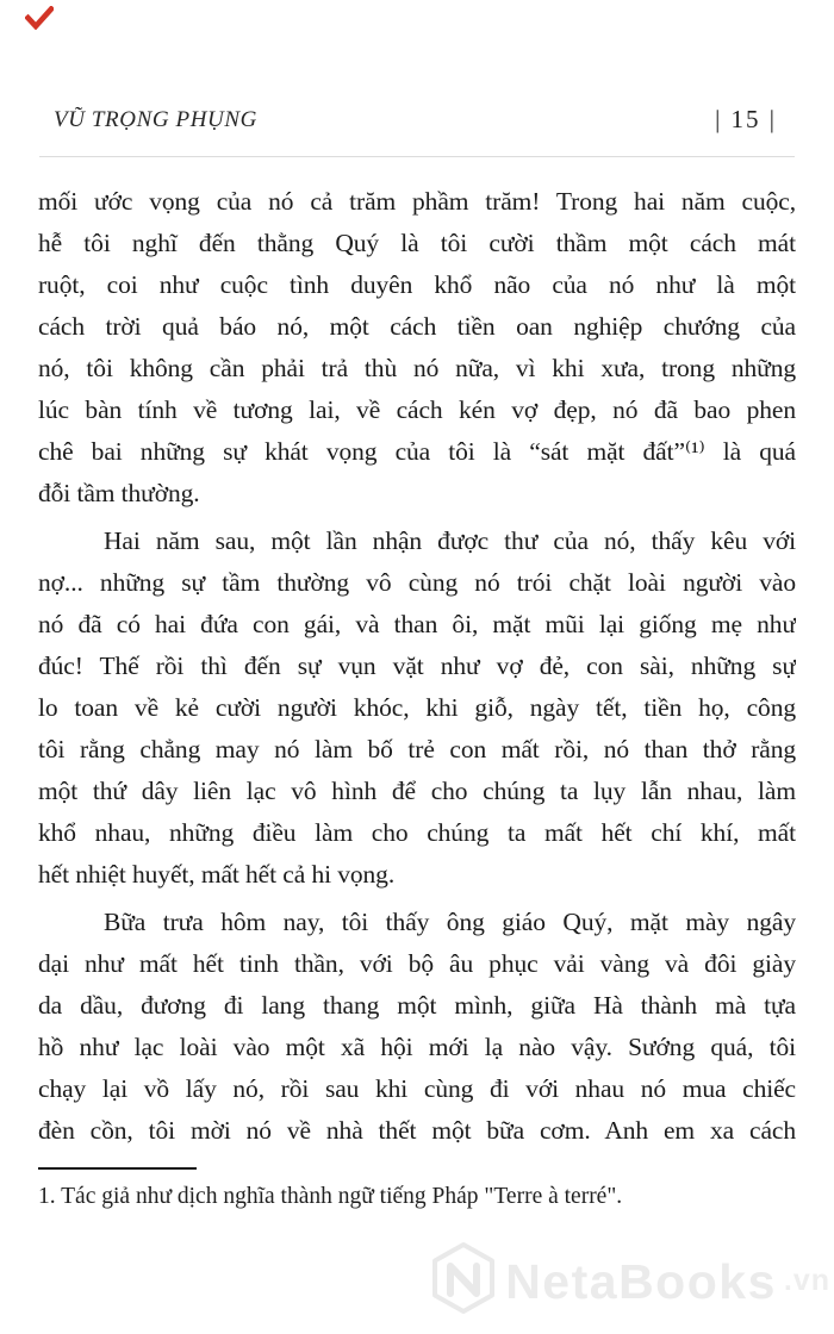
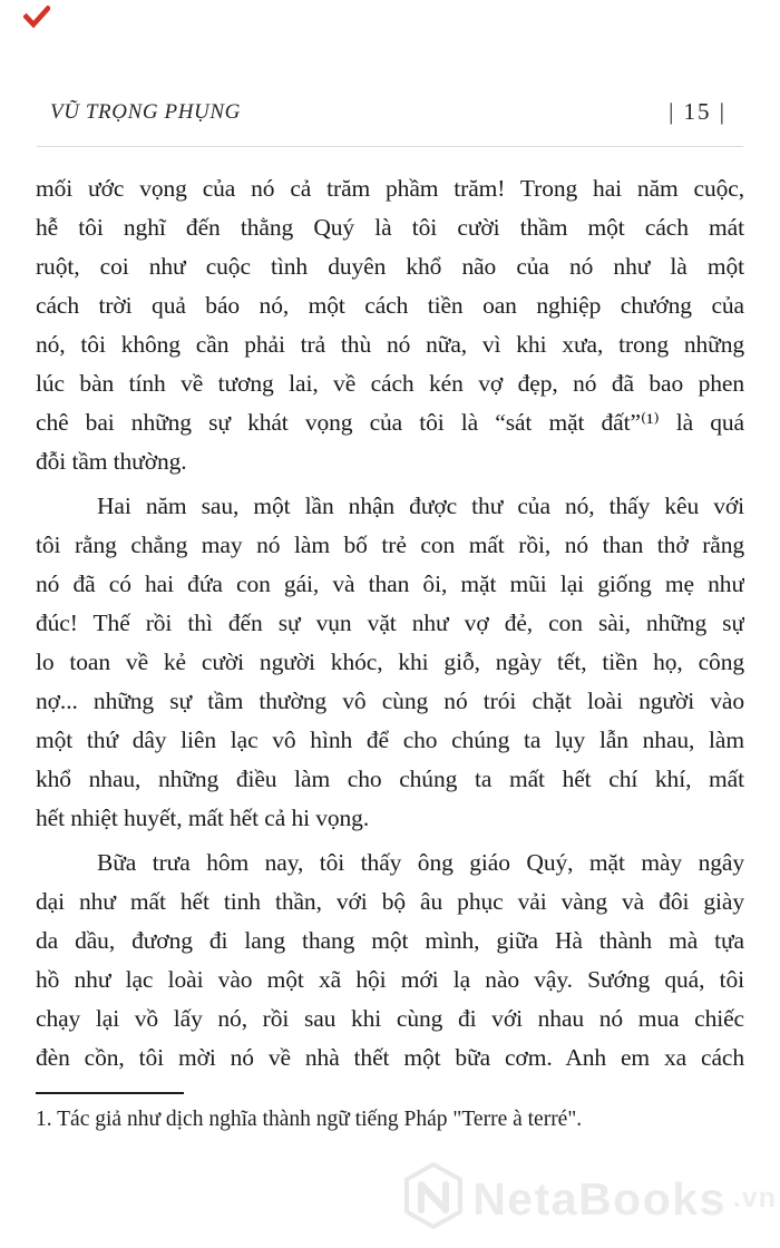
  VŨ TRỌNG PHỤNG
  | 15 |
  mối ước vọng của nó cả trăm phầm trăm! Trong hai năm cuộc,
  hễ tôi nghĩ đến thằng Quý là tôi cười thầm một cách mát
  ruột, coi như cuộc tình duyên khổ não của nó như là một
  cách trời quả báo nó, một cách tiền oan nghiệp chướng của
  nó, tôi không cần phải trả thù nó nữa, vì khi xưa, trong những
  lúc bàn tính về tương lai, về cách kén vợ đẹp, nó đã bao phen
  chê bai những sự khát vọng của tôi là “sát mặt đất”⁽¹⁾ là quá
  đỗi tầm thường.
  Hai năm sau, một lần nhận được thư của nó, thấy kêu với
- nợ... những sự tầm thường vô cùng nó trói chặt loài người vào
+ tôi rằng chẳng may nó làm bố trẻ con mất rồi, nó than thở rằng
  nó đã có hai đứa con gái, và than ôi, mặt mũi lại giống mẹ như
  đúc! Thế rồi thì đến sự vụn vặt như vợ đẻ, con sài, những sự
  lo toan về kẻ cười người khóc, khi giỗ, ngày tết, tiền họ, công
- tôi rằng chẳng may nó làm bố trẻ con mất rồi, nó than thở rằng
+ nợ... những sự tầm thường vô cùng nó trói chặt loài người vào
  một thứ dây liên lạc vô hình để cho chúng ta lụy lẫn nhau, làm
  khổ nhau, những điều làm cho chúng ta mất hết chí khí, mất
  hết nhiệt huyết, mất hết cả hi vọng.
  Bữa trưa hôm nay, tôi thấy ông giáo Quý, mặt mày ngây
  dại như mất hết tinh thần, với bộ âu phục vải vàng và đôi giày
  da dầu, đương đi lang thang một mình, giữa Hà thành mà tựa
  hồ như lạc loài vào một xã hội mới lạ nào vậy. Sướng quá, tôi
  chạy lại vồ lấy nó, rồi sau khi cùng đi với nhau nó mua chiếc
  đèn cồn, tôi mời nó về nhà thết một bữa cơm. Anh em xa cách
  1. Tác giả như dịch nghĩa thành ngữ tiếng Pháp "Terre à terré".
